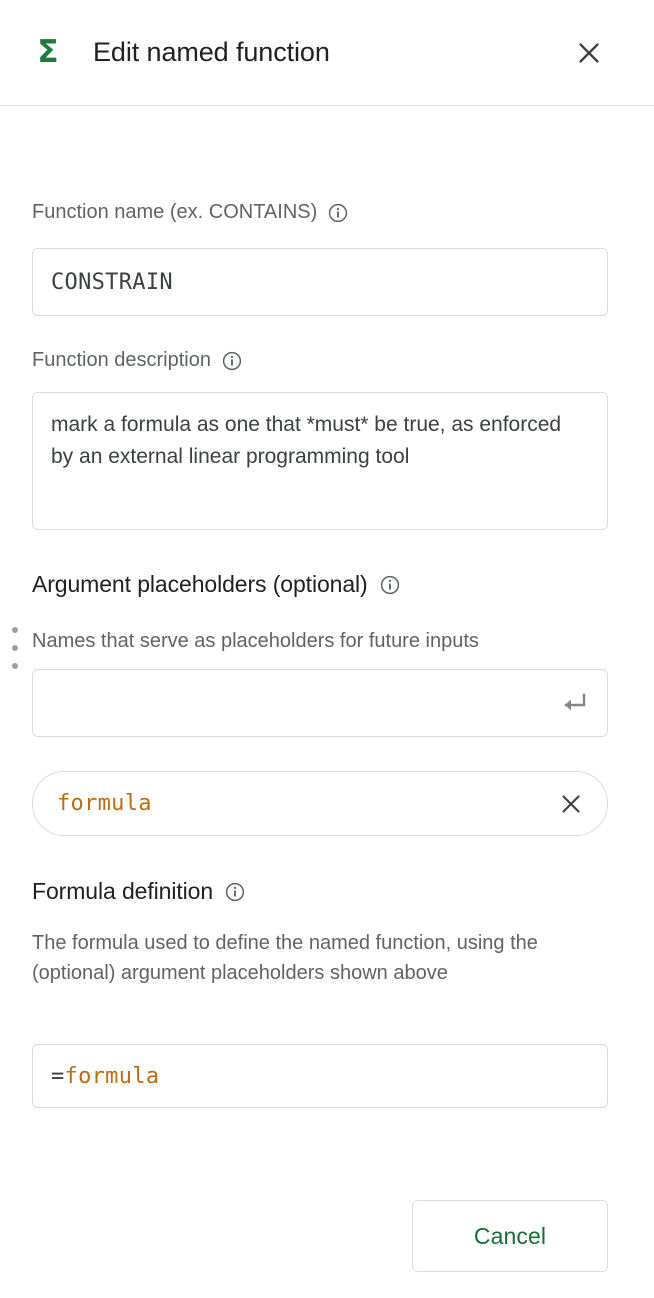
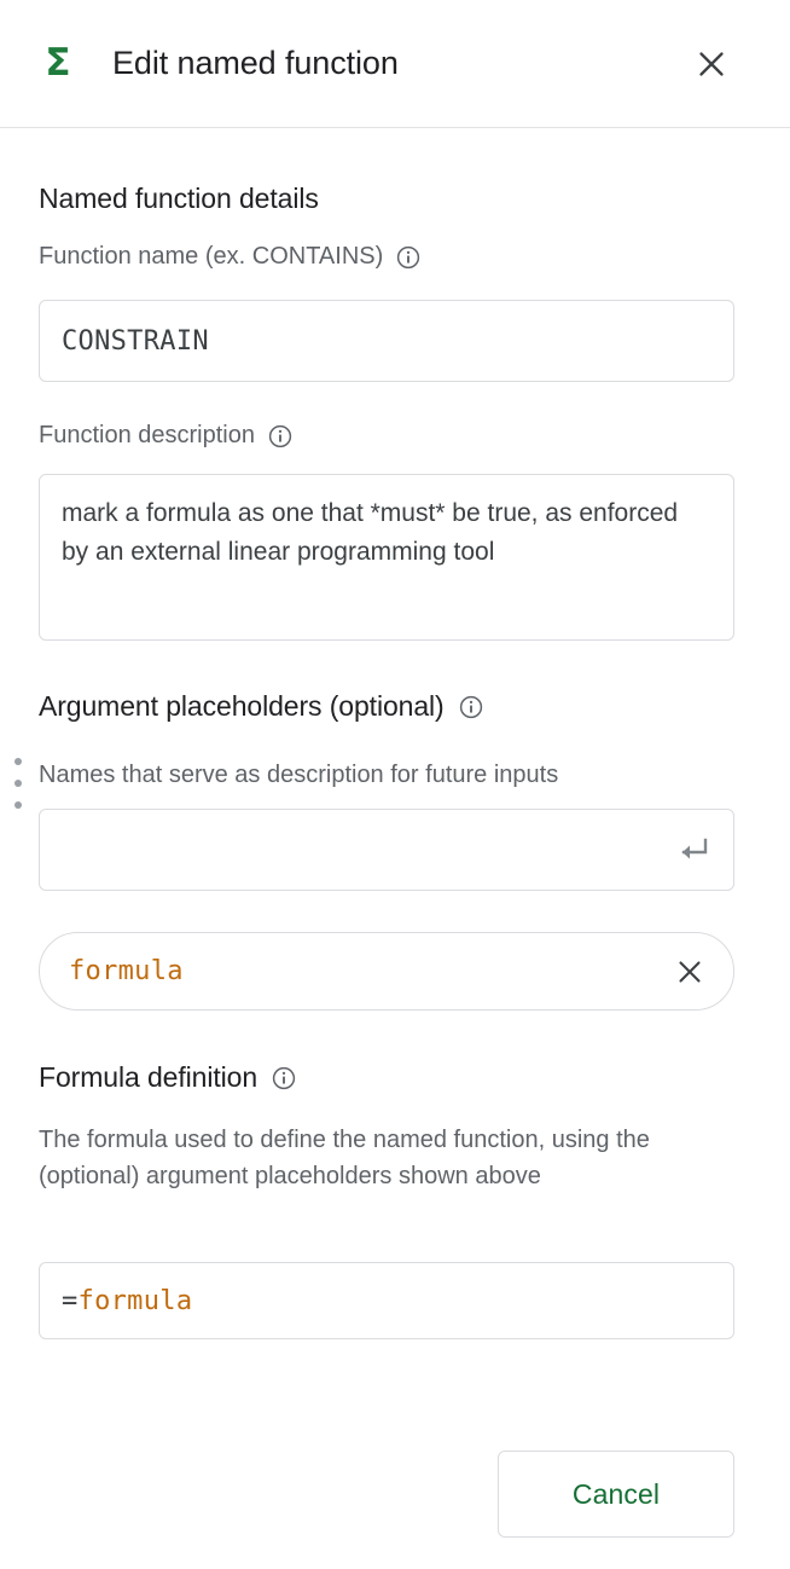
  Σ
  Edit named function
+ Named function details
  Function name (ex. CONTAINS)
  CONSTRAIN
  Function description
  mark a formula as one that *must* be true, as enforced by an external linear programming tool
  Argument placeholders (optional)
- Names that serve as placeholders for future inputs
+ Names that serve as description for future inputs
  formula
  Formula definition
  The formula used to define the named function, using the (optional) argument placeholders shown above
  =
  formula
  Cancel
